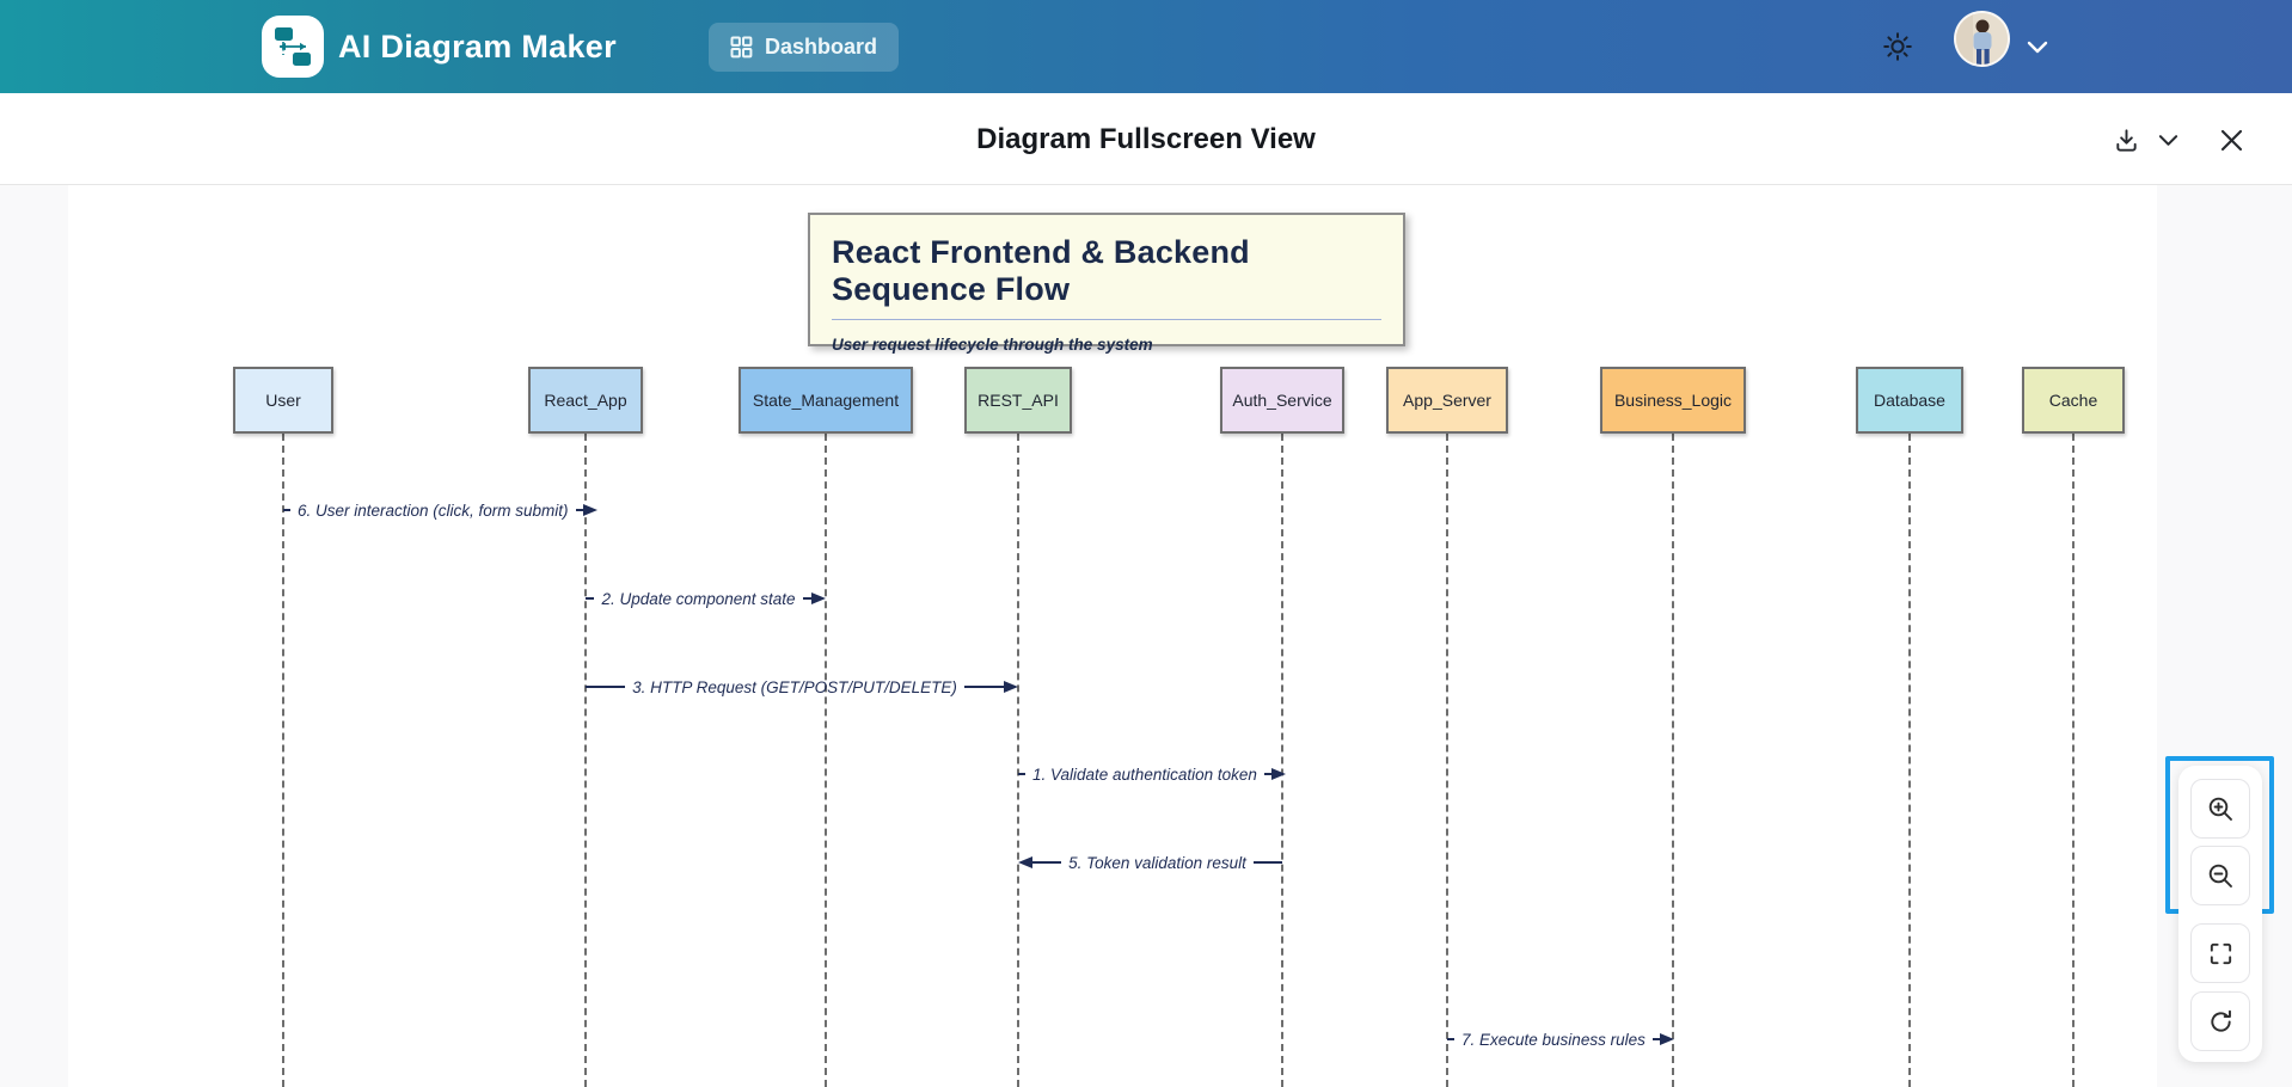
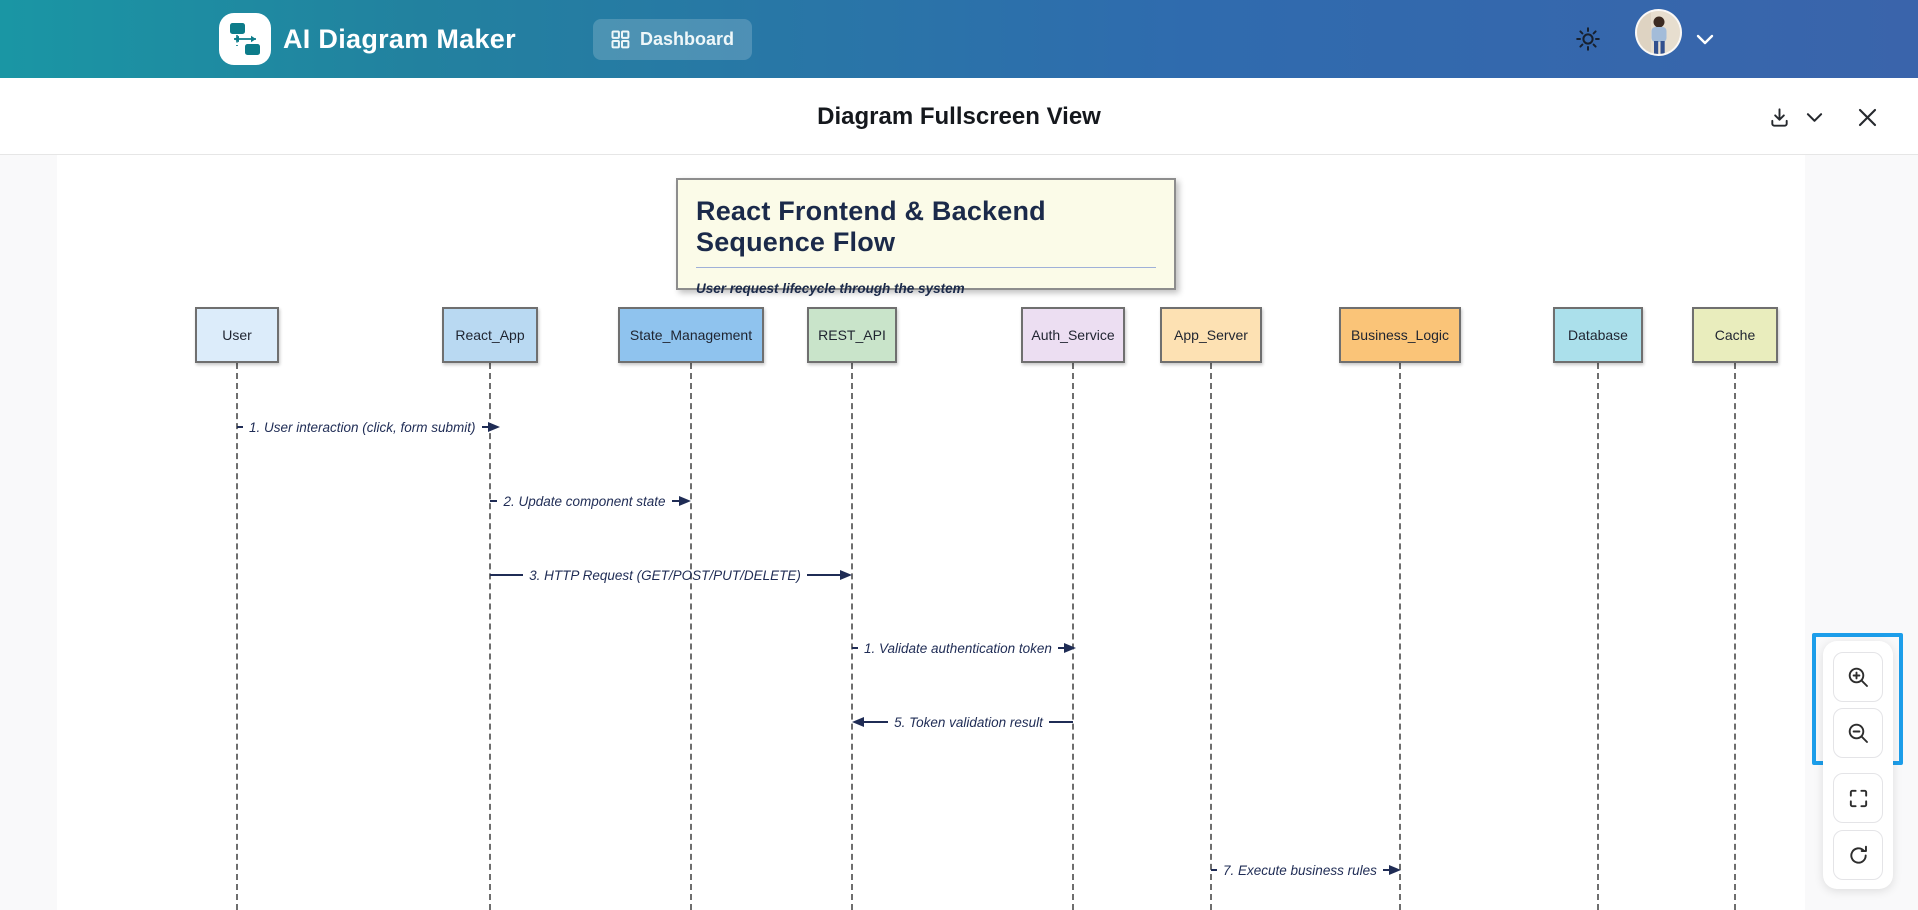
  AI Diagram Maker
  Dashboard
  Diagram Fullscreen View
  React Frontend & Backend Sequence Flow
  User request lifecycle through the system
  User
  React_App
  State_Management
  REST_API
  Auth_Service
  App_Server
  Business_Logic
  Database
  Cache
- 6. User interaction (click, form submit)
+ 1. User interaction (click, form submit)
  2. Update component state
  3. HTTP Request (GET/POST/PUT/DELETE)
  1. Validate authentication token
  5. Token validation result
  7. Execute business rules
